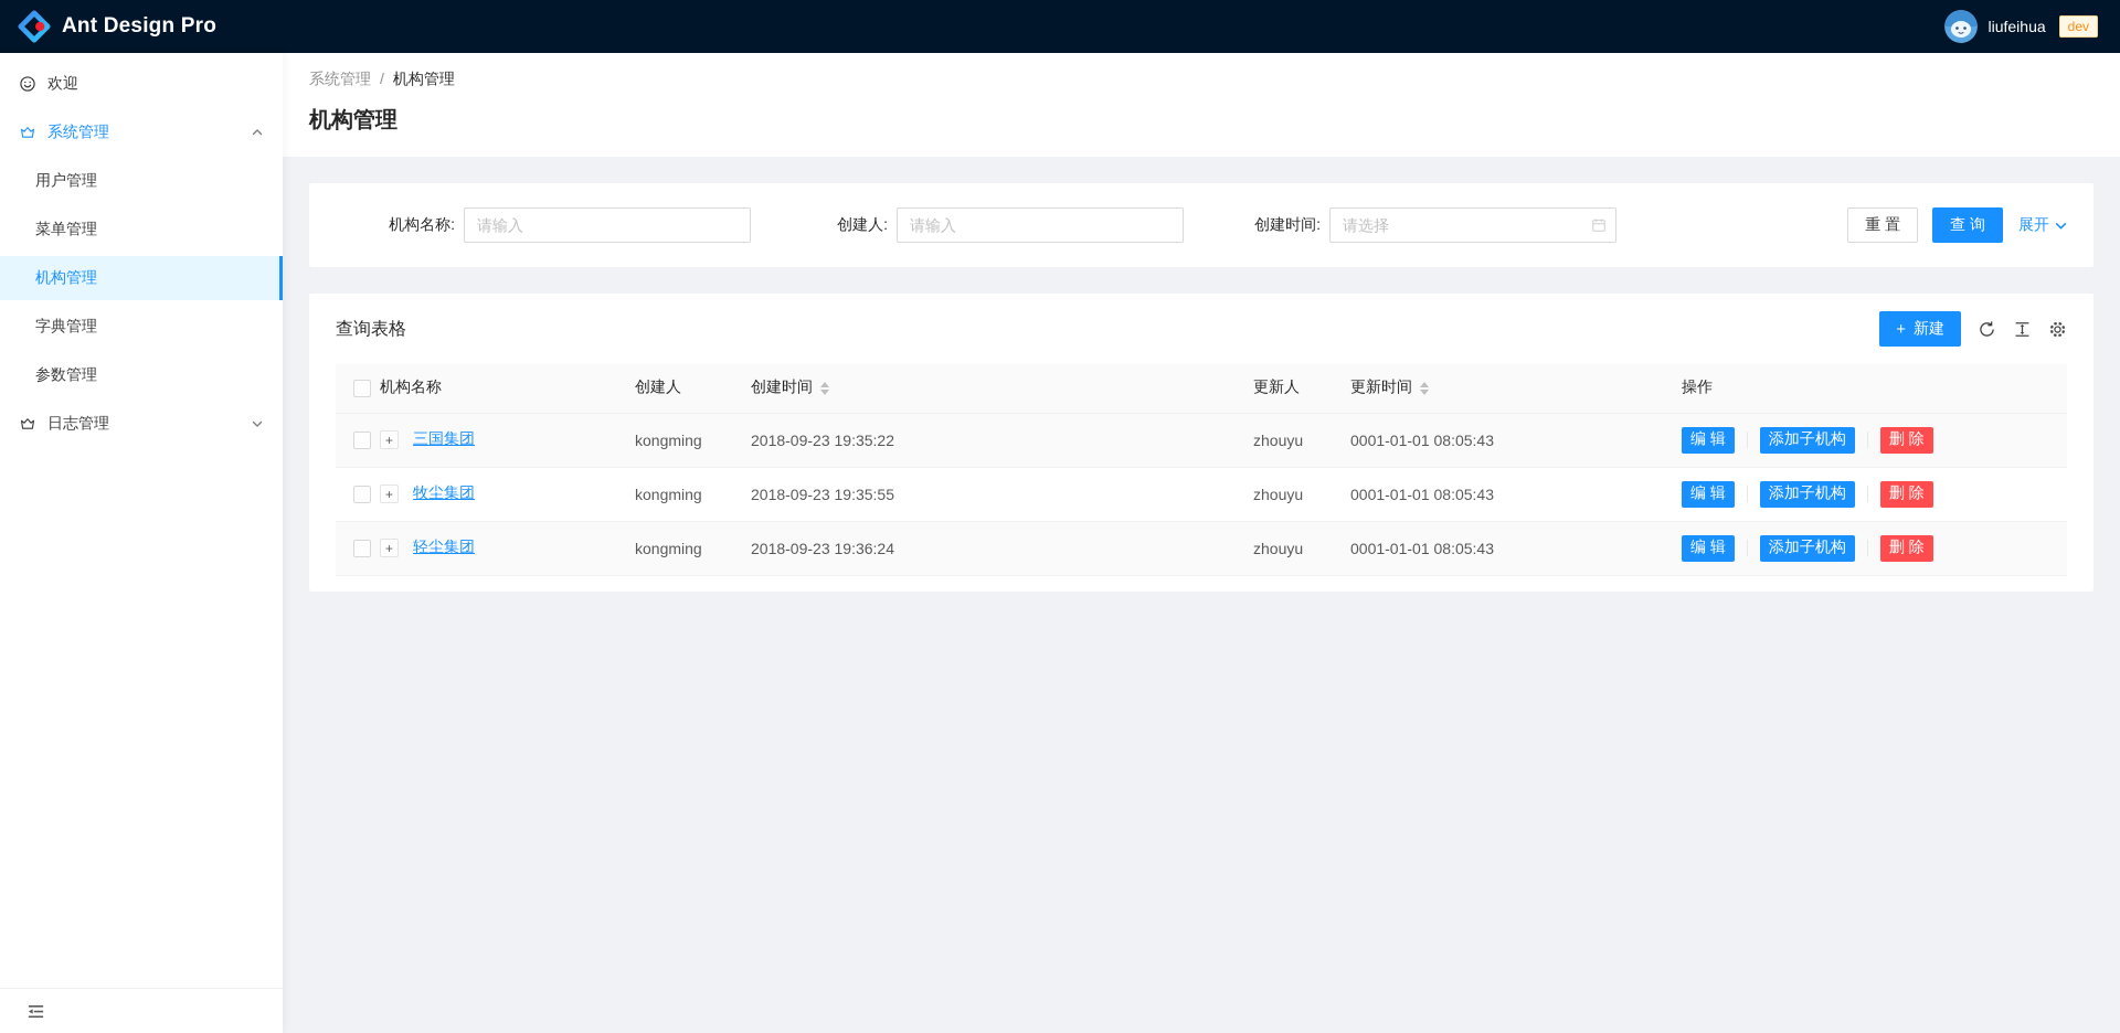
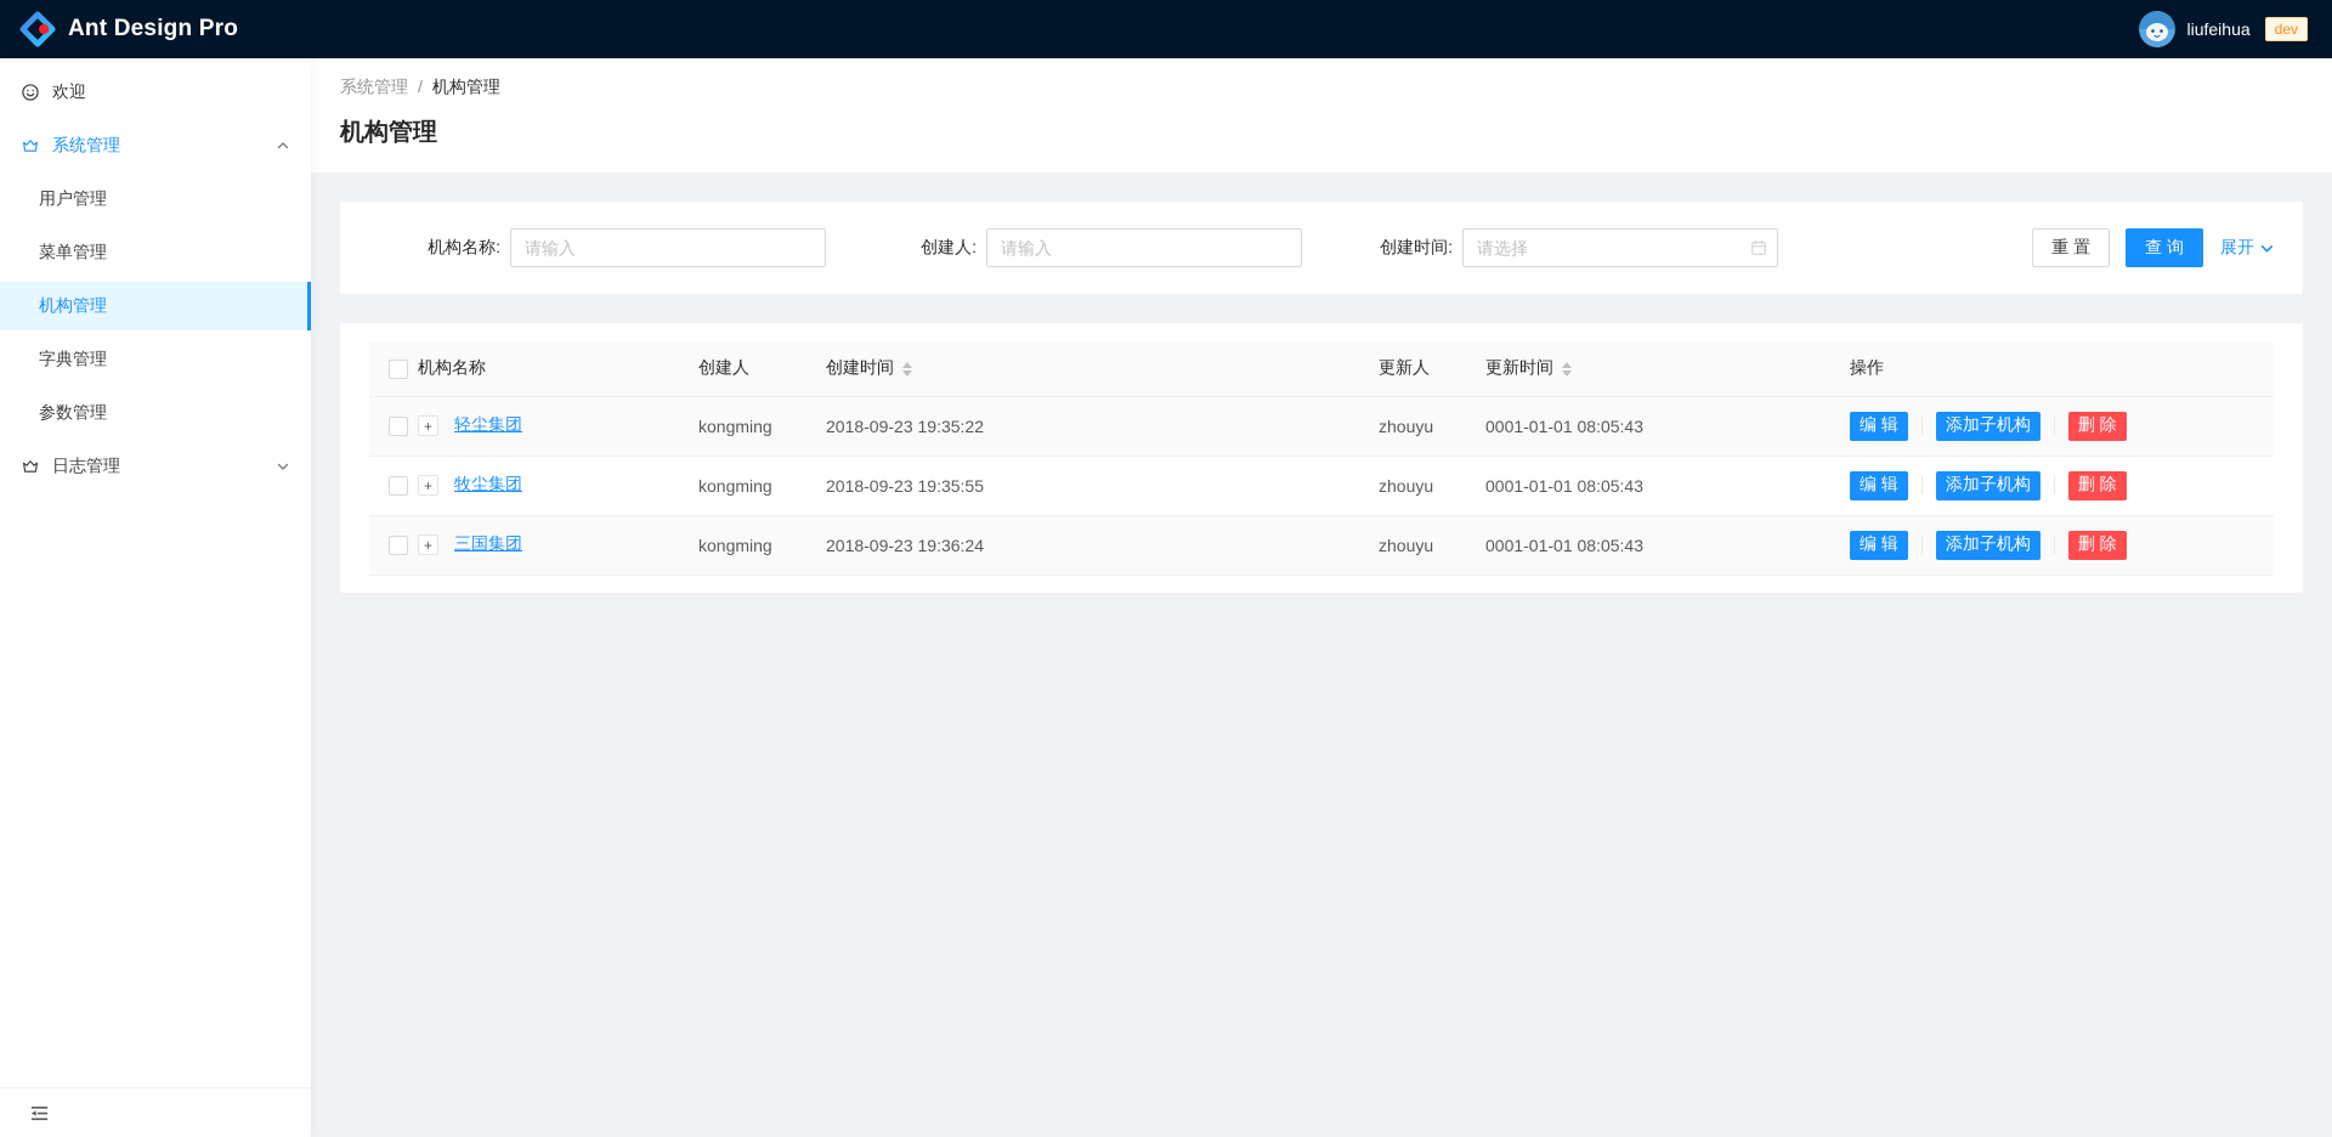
  Ant Design Pro
  liufeihua
  dev
  欢迎
  系统管理
  用户管理
  菜单管理
  机构管理
  字典管理
  参数管理
  日志管理
  系统管理 / 机构管理
  机构管理
  机构名称:
  请输入
  创建人:
  请输入
  创建时间:
  请选择
  重 置
  查 询
  展开
- 查询表格
- +
- 新建
  	机构名称	创建人	创建时间	更新人	更新时间	操作
- 	+ 三国集团	kongming	2018-09-23 19:35:22	zhouyu	0001-01-01 08:05:43	编 辑 添加子机构 删 除
+ 	+ 轻尘集团	kongming	2018-09-23 19:35:22	zhouyu	0001-01-01 08:05:43	编 辑 添加子机构 删 除
  	+ 牧尘集团	kongming	2018-09-23 19:35:55	zhouyu	0001-01-01 08:05:43	编 辑 添加子机构 删 除
- 	+ 轻尘集团	kongming	2018-09-23 19:36:24	zhouyu	0001-01-01 08:05:43	编 辑 添加子机构 删 除
+ 	+ 三国集团	kongming	2018-09-23 19:36:24	zhouyu	0001-01-01 08:05:43	编 辑 添加子机构 删 除
